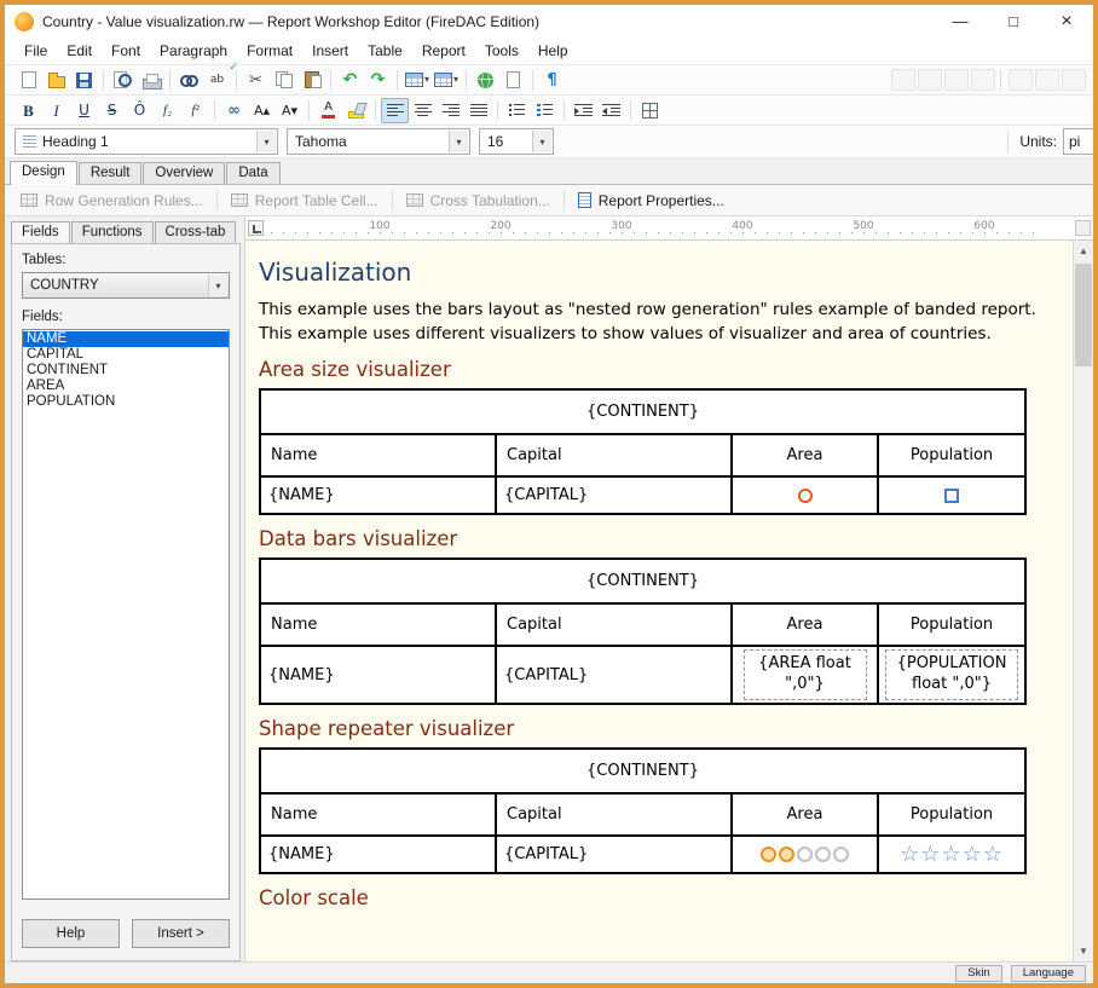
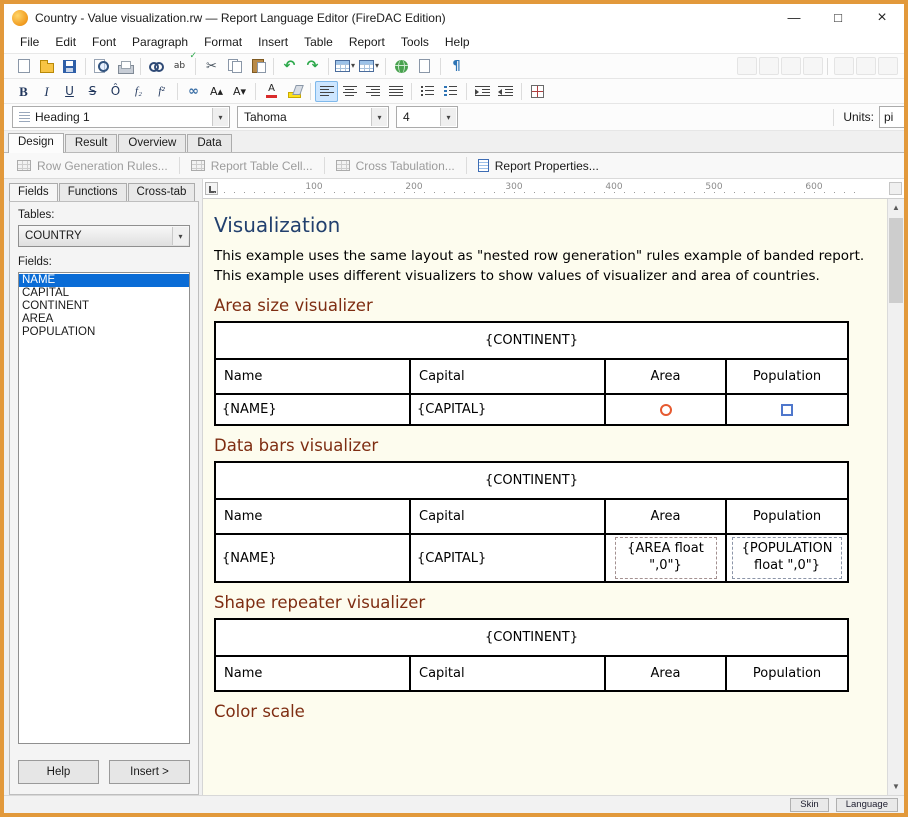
- Country - Value visualization.rw — Report Workshop Editor (FireDAC Edition)
+ Country - Value visualization.rw — Report Language Editor (FireDAC Edition)
  —
  □
  ×
  File
  Edit
  Font
  Paragraph
  Format
  Insert
  Table
  Report
  Tools
  Help
  ab
  ✓
  ✂
  ↶
  ↷
  ▾
  ▾
  ¶
  B
  I
  U
  S
  Ô
  f₂
  f²
  ∞
  A▴
  A▾
  A
  Heading 1
  ▾
  Tahoma
  ▾
- 16
+ 4
  ▾
  Units:
  pi
  Design
  Result
  Overview
  Data
  Row Generation Rules...
  Report Table Cell...
  Cross Tabulation...
  Report Properties...
  Fields
  Functions
  Cross-tab
  Tables:
  COUNTRY
  ▾
  Fields:
  NAME
  CAPITAL
  CONTINENT
  AREA
  POPULATION
  Help
  Insert >
  100
  200
  300
  400
  500
  600
  Visualization
- This example uses the bars layout as "nested row generation" rules example of banded report.
+ This example uses the same layout as "nested row generation" rules example of banded report.
  This example uses different visualizers to show values of visualizer and area of countries.
  Area size visualizer
  {CONTINENT}
  Name	Capital	Area	Population
  {NAME}	{CAPITAL}
  Data bars visualizer
  {CONTINENT}
  Name	Capital	Area	Population
  {NAME}	{CAPITAL}	{AREA float ",0"}	{POPULATION float ",0"}
  Shape repeater visualizer
  {CONTINENT}
  Name	Capital	Area	Population
- {NAME}	{CAPITAL}		☆☆☆☆☆
  Color scale
  ▲
  ▼
  Skin
  Language
